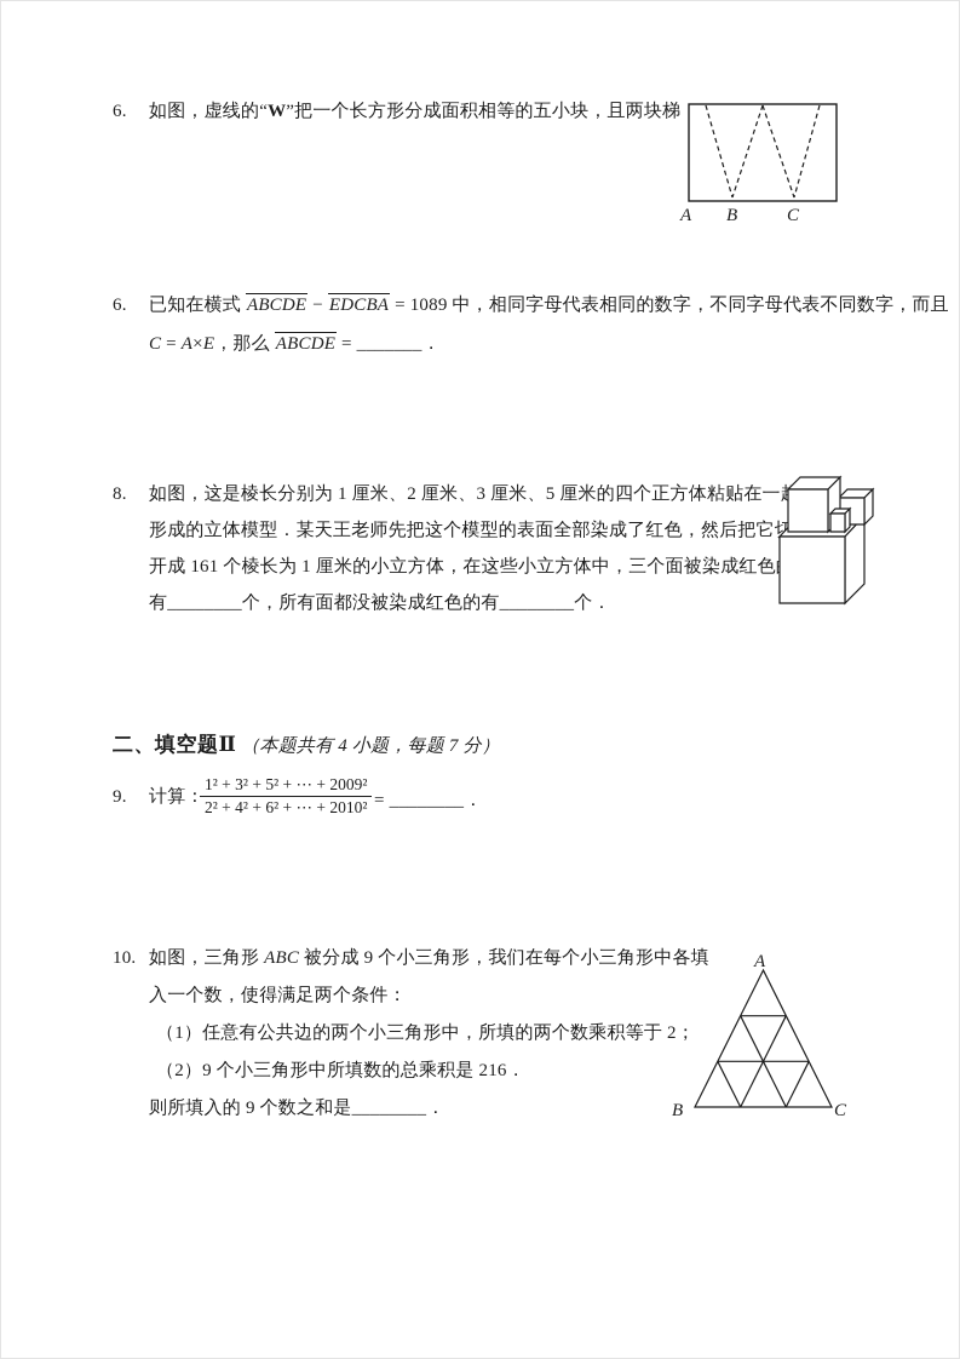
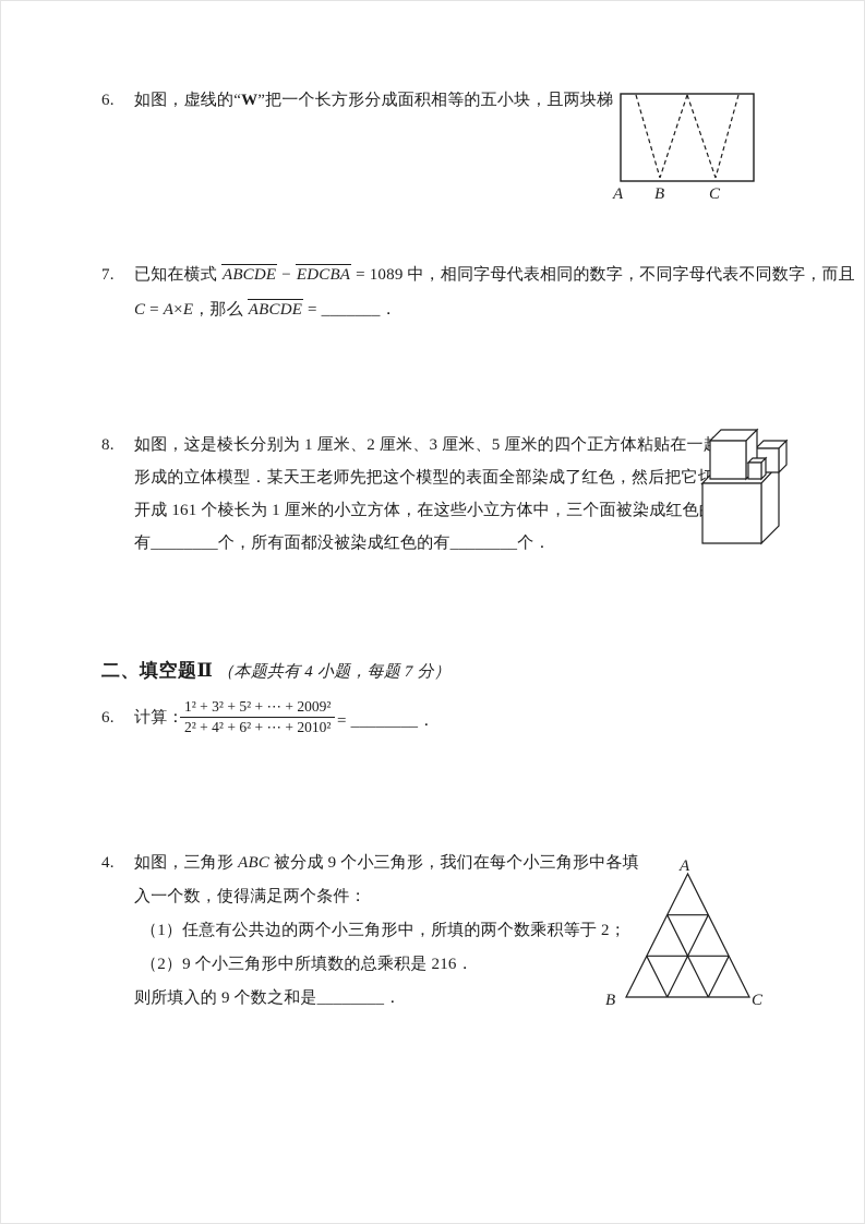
  6. 如图，虚线的“W”把一个长方形分成面积相等的五小块，且两块梯
  A
  B
  C
- 6. 已知在横式 ABCDE − EDCBA = 1089 中，相同字母代表相同的数字，不同字母代表不同数字，而且
+ 7. 已知在横式 ABCDE − EDCBA = 1089 中，相同字母代表相同的数字，不同字母代表不同数字，而且
  C = A×E，那么 ABCDE = _______．
  8. 如图，这是棱长分别为 1 厘米、2 厘米、3 厘米、5 厘米的四个正方体粘贴在一
  形成的立体模型．某天王老师先把这个模型的表面全部染成了红色，然后把它切
  开成 161 个棱长为 1 厘米的小立方体，在这些小立方体中，三个面被染成红色
  有________个，所有面都没被染成红色的有________个．
  二、填空题Ⅱ （本题共有 4 小题，每题 7 分）
- 9. 计算：
+ 6. 计算：
  1² + 3² + 5² + ⋯ + 2009²
  2² + 4² + 6² + ⋯ + 2010²
  = ________．
- 10. 如图，三角形 ABC 被分成 9 个小三角形，我们在每个小三角形中各填
+ 4. 如图，三角形 ABC 被分成 9 个小三角形，我们在每个小三角形中各填
  入一个数，使得满足两个条件：
  （1）任意有公共边的两个小三角形中，所填的两个数乘积等于 2；
  （2）9 个小三角形中所填数的总乘积是 216．
  则所填入的 9 个数之和是________．
  A
  B
  C
